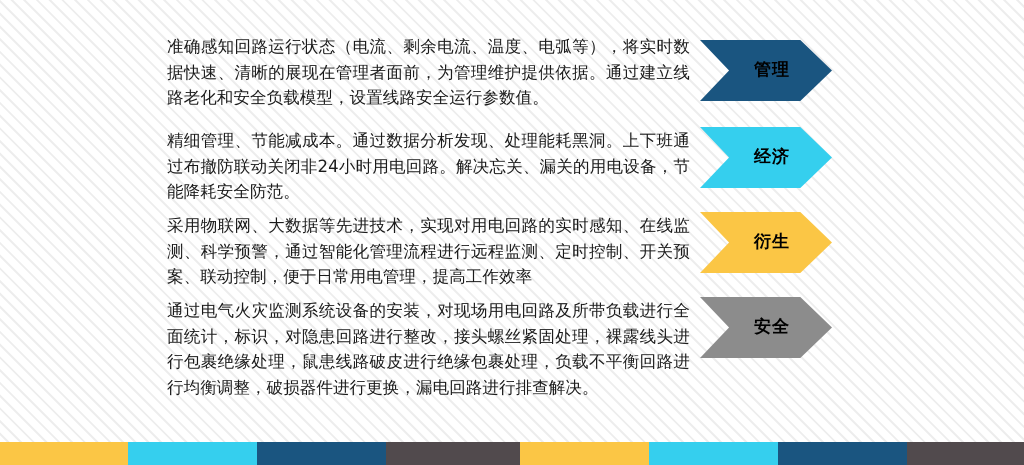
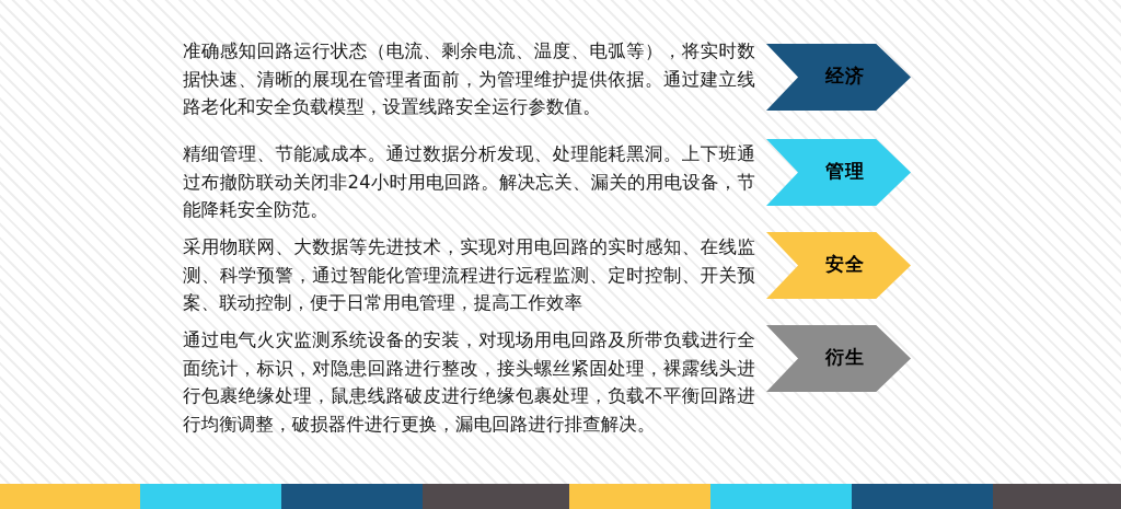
  准确感知回路运行状态（电流、剩余电流、温度、电弧等），将实时数据快速、清晰的展现在管理者面前，为管理维护提供依据。通过建立线路老化和安全负载模型，设置线路安全运行参数值。
- 管理
+ 经济
  精细管理、节能减成本。通过数据分析发现、处理能耗黑洞。上下班通过布撤防联动关闭非24小时用电回路。解决忘关、漏关的用电设备，节能降耗安全防范。
- 经济
+ 管理
  采用物联网、大数据等先进技术，实现对用电回路的实时感知、在线监测、科学预警，通过智能化管理流程进行远程监测、定时控制、开关预案、联动控制，便于日常用电管理，提高工作效率
- 衍生
+ 安全
  通过电气火灾监测系统设备的安装，对现场用电回路及所带负载进行全面统计，标识，对隐患回路进行整改，接头螺丝紧固处理，裸露线头进行包裹绝缘处理，鼠患线路破皮进行绝缘包裹处理，负载不平衡回路进行均衡调整，破损器件进行更换，漏电回路进行排查解决。
- 安全
+ 衍生
